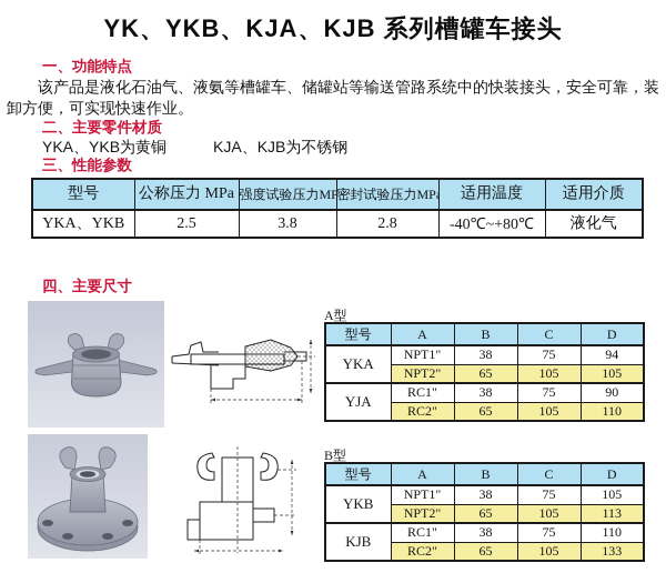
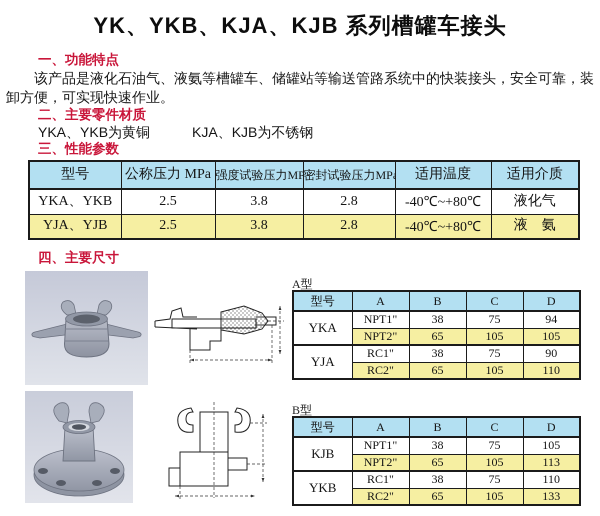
  YK、YKB、KJA、KJB 系列槽罐车接头
  一、功能特点
  该产品是液化石油气、液氨等槽罐车、储罐站等输送管路系统中的快装接头，安全可靠，装卸方便，可实现快速作业。
  二、主要零件材质
  YKA、YKB为黄铜 KJA、KJB为不锈钢
  三、性能参数
  型号	公称压力 MPa	强度试验压力MP	密封试验压力MP	适用温度	适用介质
  YKA、YKB	2.5	3.8	2.8	-40℃~+80℃	液化气
+ YJA、YJB	2.5	3.8	2.8	-40℃~+80℃	液 氨
  四、主要尺寸
  A型
  型号	A	B	C	D
  YKA	NPT1"	38	75	94
  NPT2"	65	105	105
  YJA	RC1"	38	75	90
  RC2"	65	105	110
  B型
  型号	A	B	C	D
- YKB	NPT1"	38	75	105
+ KJB	NPT1"	38	75	105
  NPT2"	65	105	113
- KJB	RC1"	38	75	110
+ YKB	RC1"	38	75	110
  RC2"	65	105	133
